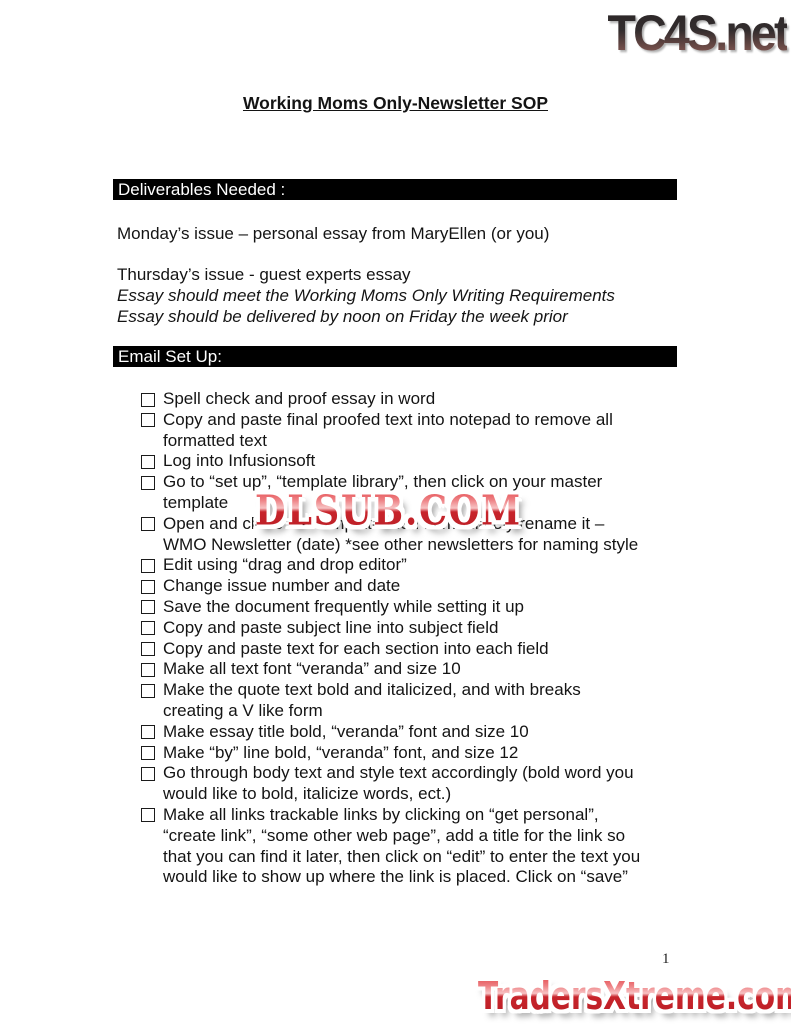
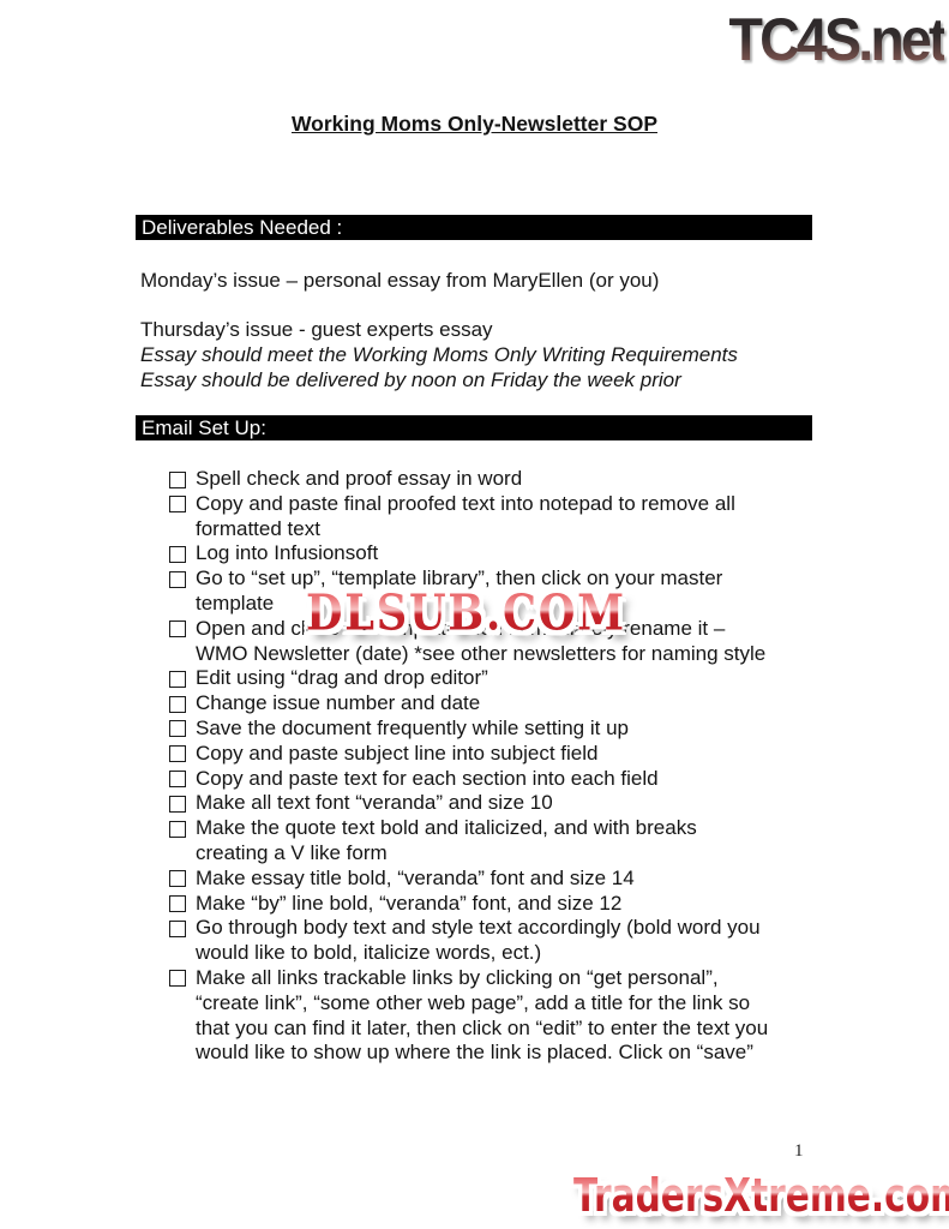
  TC4S.net
  Working Moms Only-Newsletter SOP
  Deliverables Needed :
  Monday’s issue – personal essay from MaryEllen (or you)
  Thursday’s issue - guest experts essay
  Essay should meet the Working Moms Only Writing Requirements
  Essay should be delivered by noon on Friday the week prior
  Email Set Up:
  Spell check and proof essay in word
  Copy and paste final proofed text into notepad to remove all
  formatted text
  Log into Infusionsoft
  Go to “set up”, “template library”, then click on your master
  template
  WMO Newsletter (date) *see other newsletters for naming style
  Edit using “drag and drop editor”
  Change issue number and date
  Save the document frequently while setting it up
  Copy and paste subject line into subject field
  Copy and paste text for each section into each field
  Make all text font “veranda” and size 10
  Make the quote text bold and italicized, and with breaks
  creating a V like form
- Make essay title bold, “veranda” font and size 10
+ Make essay title bold, “veranda” font and size 14
  Make “by” line bold, “veranda” font, and size 12
  Go through body text and style text accordingly (bold word you
  would like to bold, italicize words, ect.)
  Make all links trackable links by clicking on “get personal”,
  “create link”, “some other web page”, add a title for the link so
  that you can find it later, then click on “edit” to enter the text you
  would like to show up where the link is placed. Click on “save”
  DLSUB.COM
  TradersXtreme.co
  1
